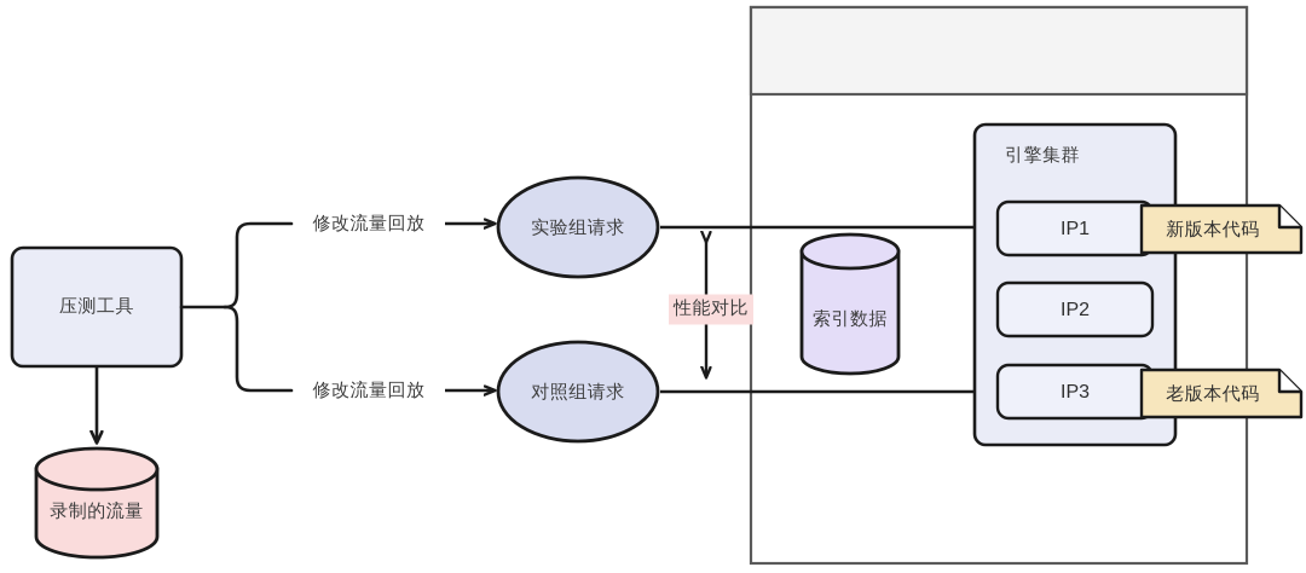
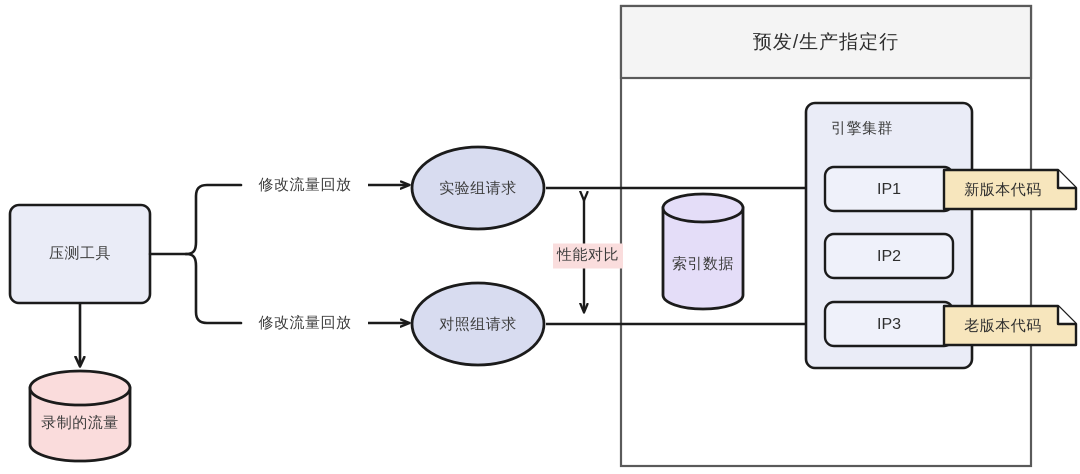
+ 预发/生产指定行
  压测工具
  录制的流量
  修改流量回放
  修改流量回放
  实验组请求
  对照组请求
  性能对比
  索引数据
  引擎集群
  IP1
  IP2
  IP3
  新版本代码
  老版本代码
